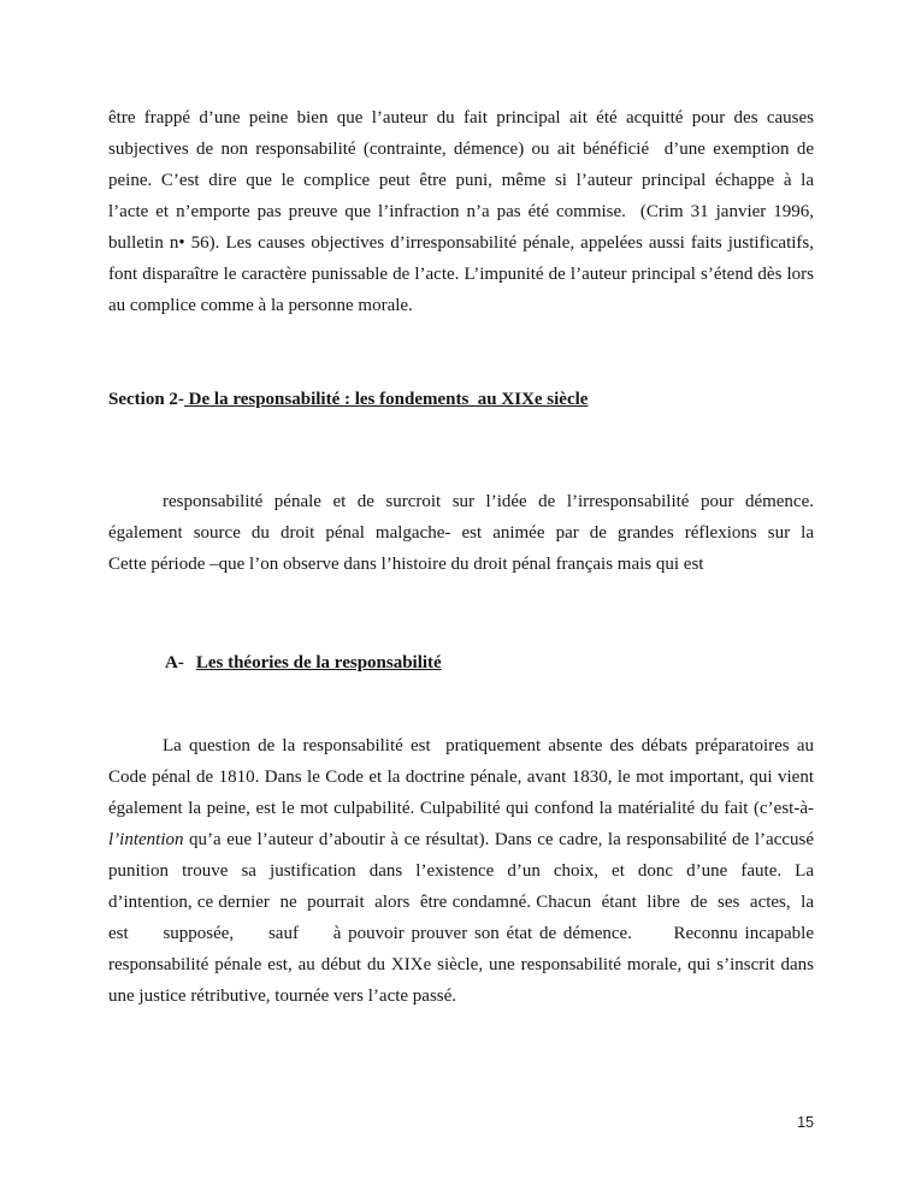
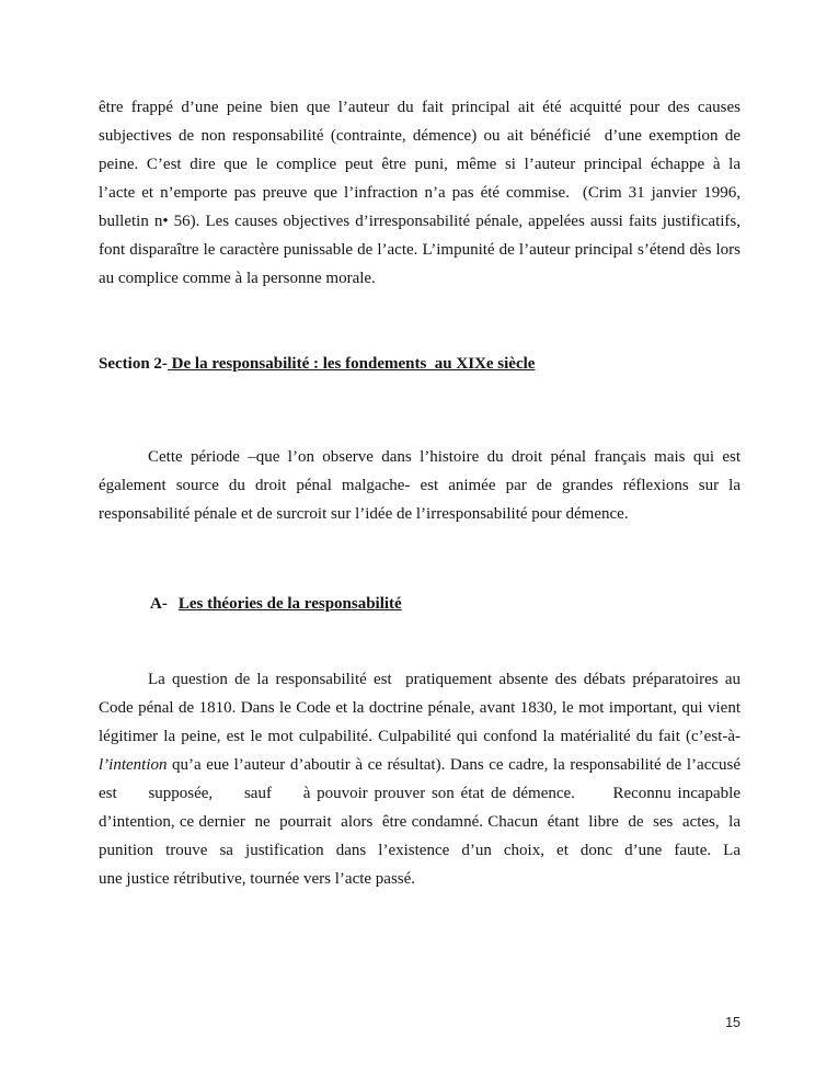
  être frappé d’une peine bien que l’auteur du fait principal ait été acquitté pour des causes
  subjectives de non responsabilité (contrainte, démence) ou ait bénéficié d’une exemption de
  peine. C’est dire que le complice peut être puni, même si l’auteur principal échappe à la
  l’acte et n’emporte pas preuve que l’infraction n’a pas été commise. (Crim 31 janvier 1996,
  bulletin n• 56). Les causes objectives d’irresponsabilité pénale, appelées aussi faits justificatifs,
  font disparaître le caractère punissable de l’acte. L’impunité de l’auteur principal s’étend dès lors
  au complice comme à la personne morale.
  Section 2- De la responsabilité : les fondements au XIXe siècle
- responsabilité pénale et de surcroit sur l’idée de l’irresponsabilité pour démence.
+ Cette période –que l’on observe dans l’histoire du droit pénal français mais qui est
  également source du droit pénal malgache- est animée par de grandes réflexions sur la
- Cette période –que l’on observe dans l’histoire du droit pénal français mais qui est
+ responsabilité pénale et de surcroit sur l’idée de l’irresponsabilité pour démence.
  A- Les théories de la responsabilité
  La question de la responsabilité est pratiquement absente des débats préparatoires au
  Code pénal de 1810. Dans le Code et la doctrine pénale, avant 1830, le mot important, qui vient
- également la peine, est le mot culpabilité. Culpabilité qui confond la matérialité du fait (c’est-à-
+ légitimer la peine, est le mot culpabilité. Culpabilité qui confond la matérialité du fait (c’est-à-
  l’intention qu’a eue l’auteur d’aboutir à ce résultat). Dans ce cadre, la responsabilité de l’accusé
- punition trouve sa justification dans l’existence d’un choix, et donc d’une faute. La
+ est supposée, sauf à pouvoir prouver son état de démence. Reconnu incapable
  d’intention, ce dernier ne pourrait alors être condamné. Chacun étant libre de ses actes, la
- est supposée, sauf à pouvoir prouver son état de démence. Reconnu incapable
+ punition trouve sa justification dans l’existence d’un choix, et donc d’une faute. La
- responsabilité pénale est, au début du XIXe siècle, une responsabilité morale, qui s’inscrit dans
  une justice rétributive, tournée vers l’acte passé.
  15
